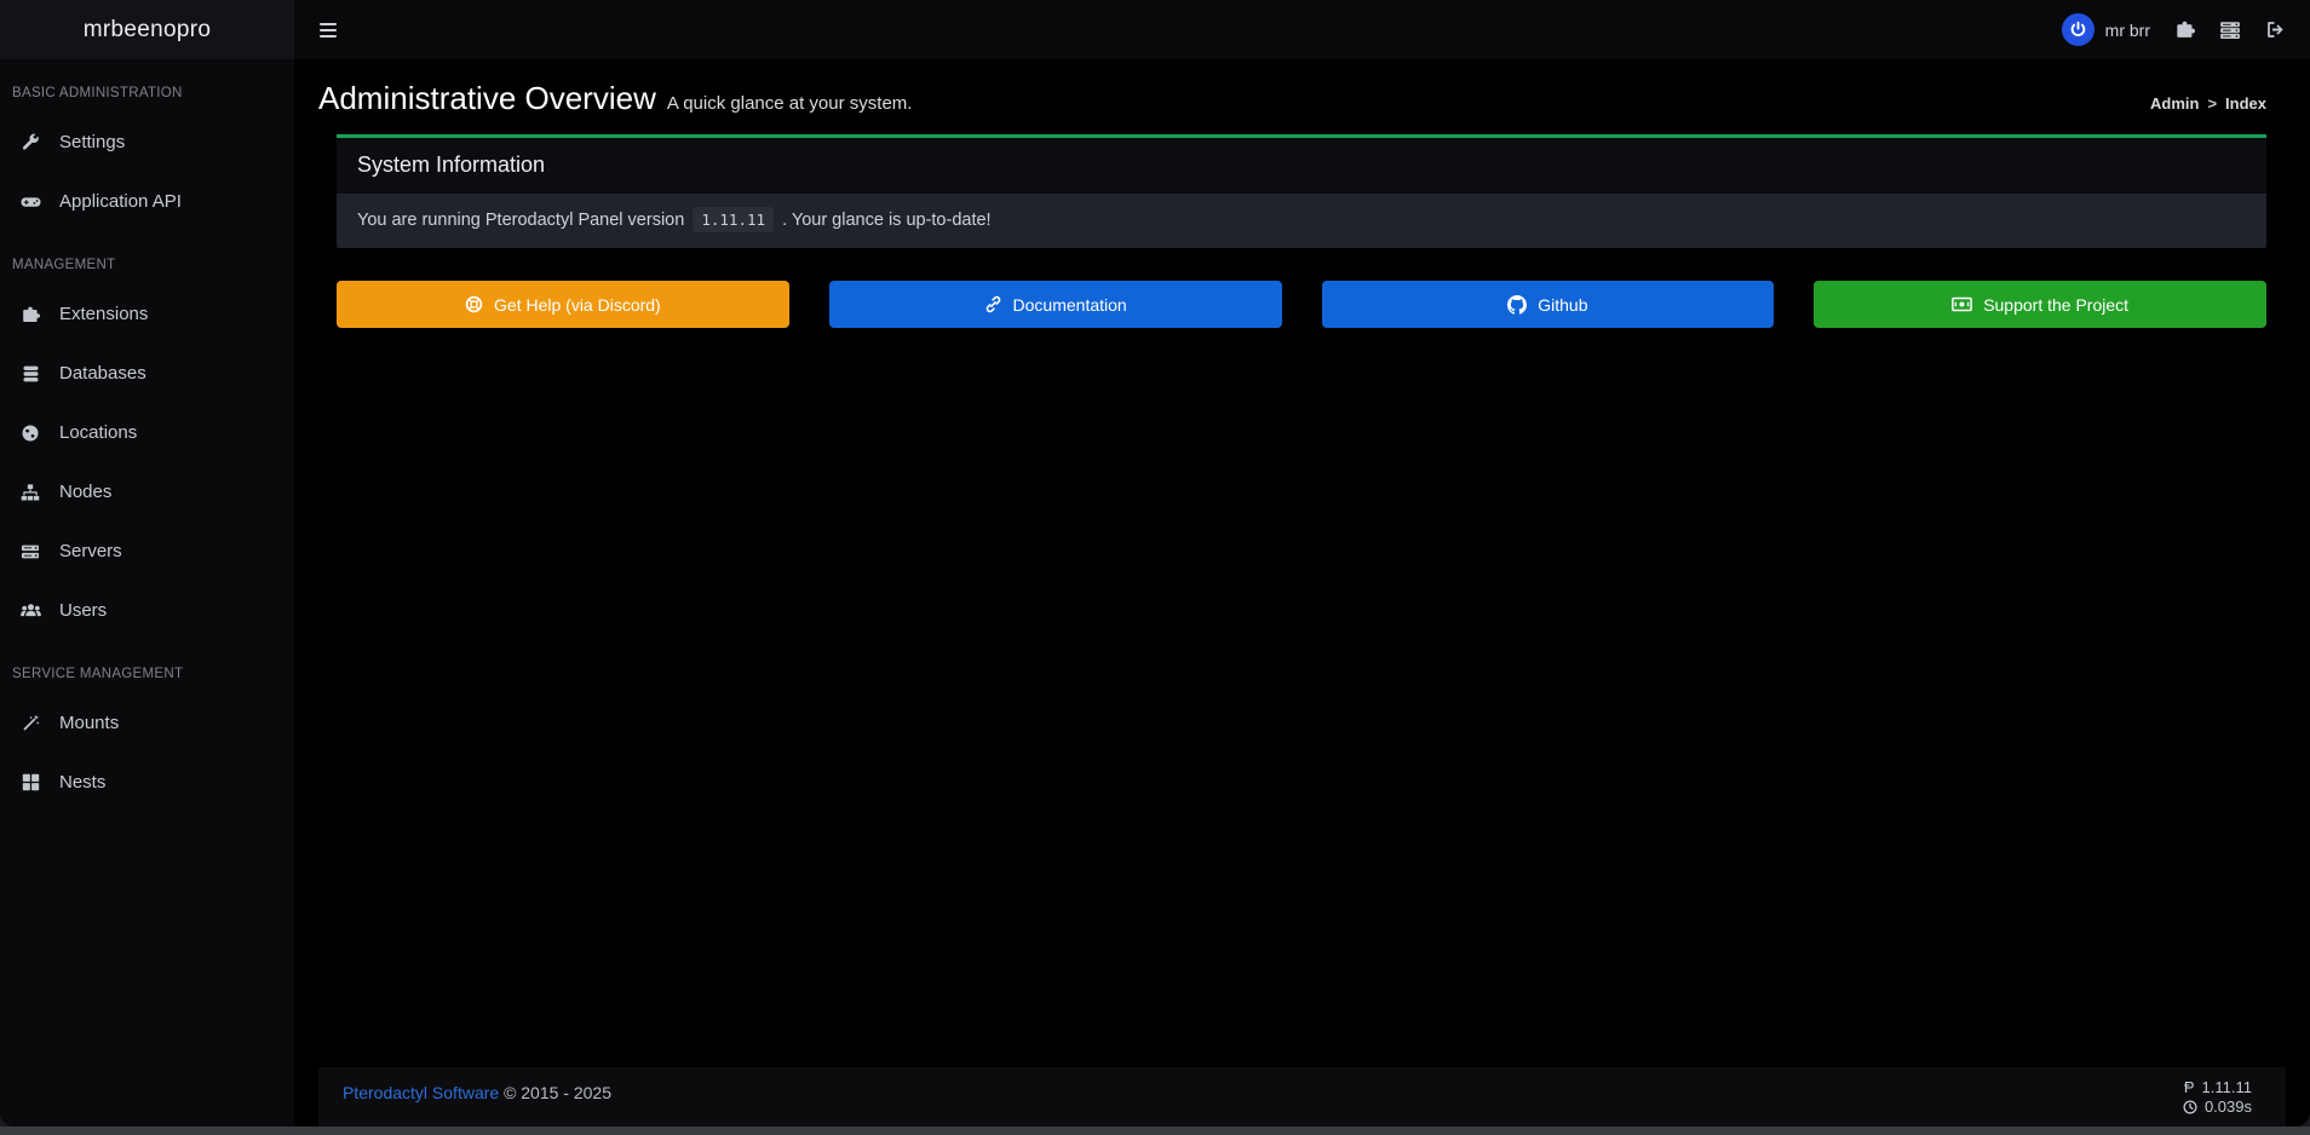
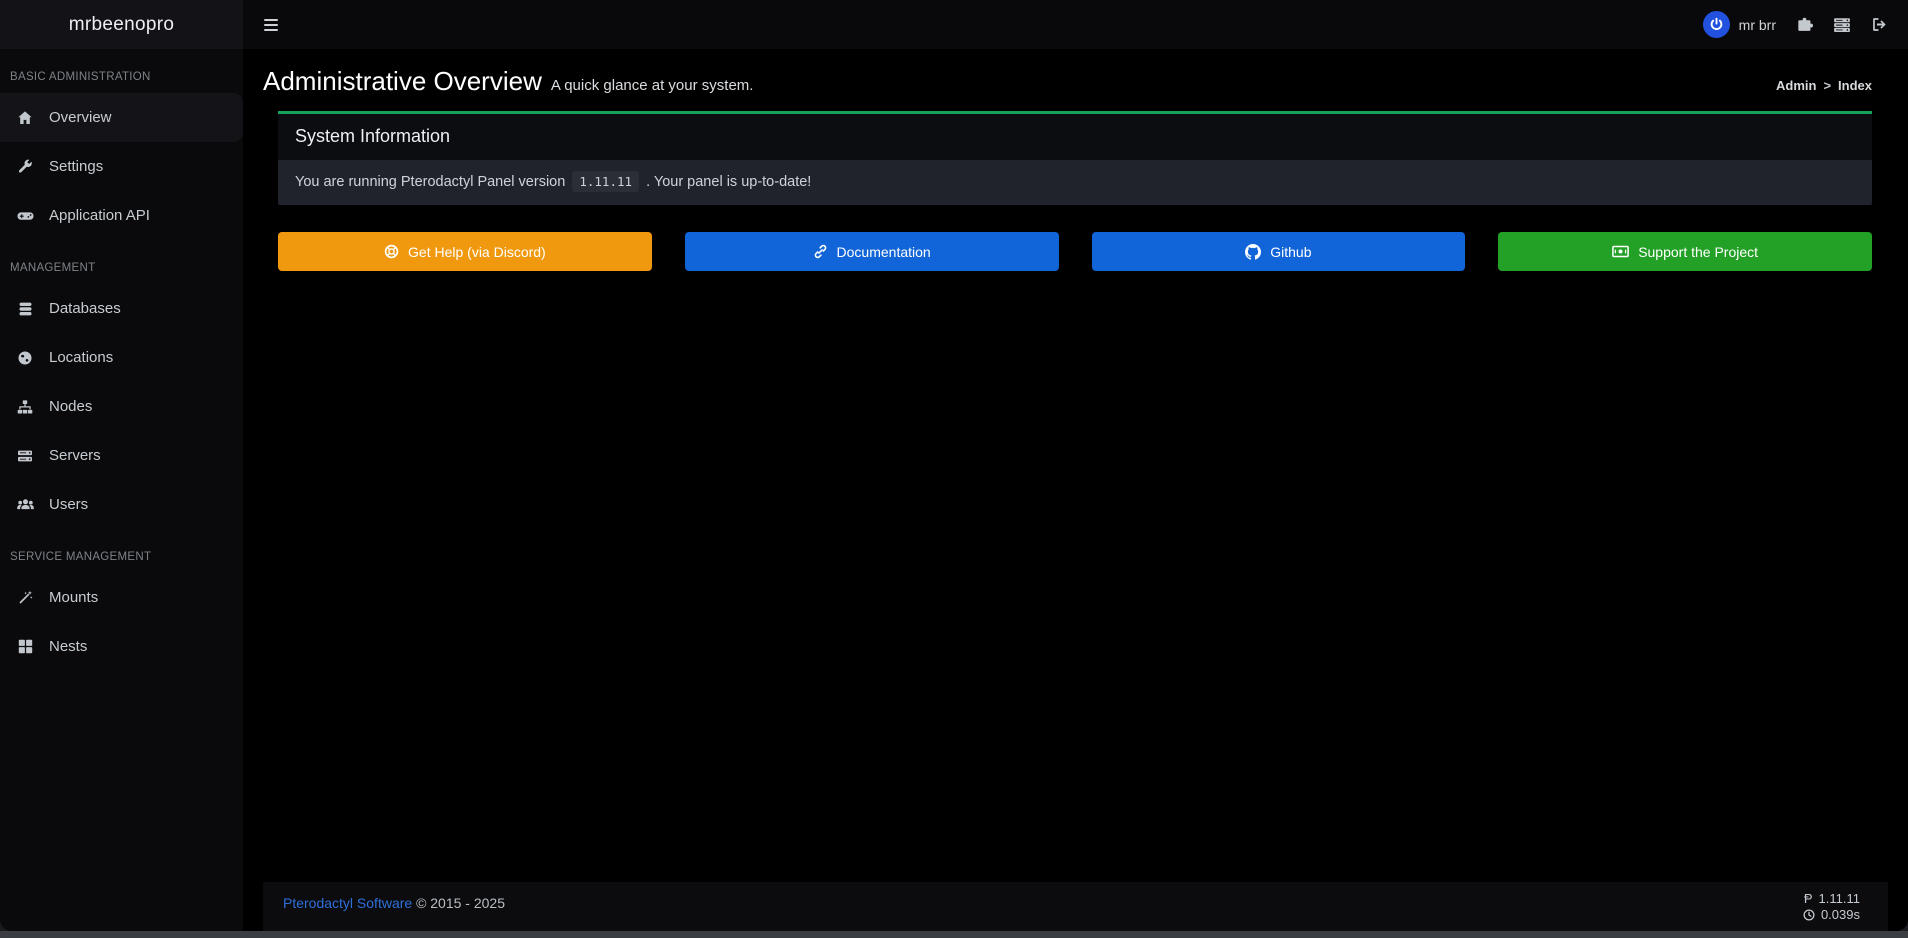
  mrbeenopro
  BASIC ADMINISTRATION
+ Overview
  Settings
  Application API
  MANAGEMENT
- Extensions
  Databases
  Locations
  Nodes
  Servers
  Users
  SERVICE MANAGEMENT
  Mounts
  Nests
  mr brr
  Administrative Overview
  A quick glance at your system.
  Admin
  >
  Index
  System Information
- You are running Pterodactyl Panel version 1.11.11 . Your glance is up-to-date!
+ You are running Pterodactyl Panel version 1.11.11 . Your panel is up-to-date!
  Get Help (via Discord)
  Documentation
  Github
  Support the Project
  Pterodactyl Software © 2015 - 2025
  Ᵽ
  1.11.11
  0.039s
